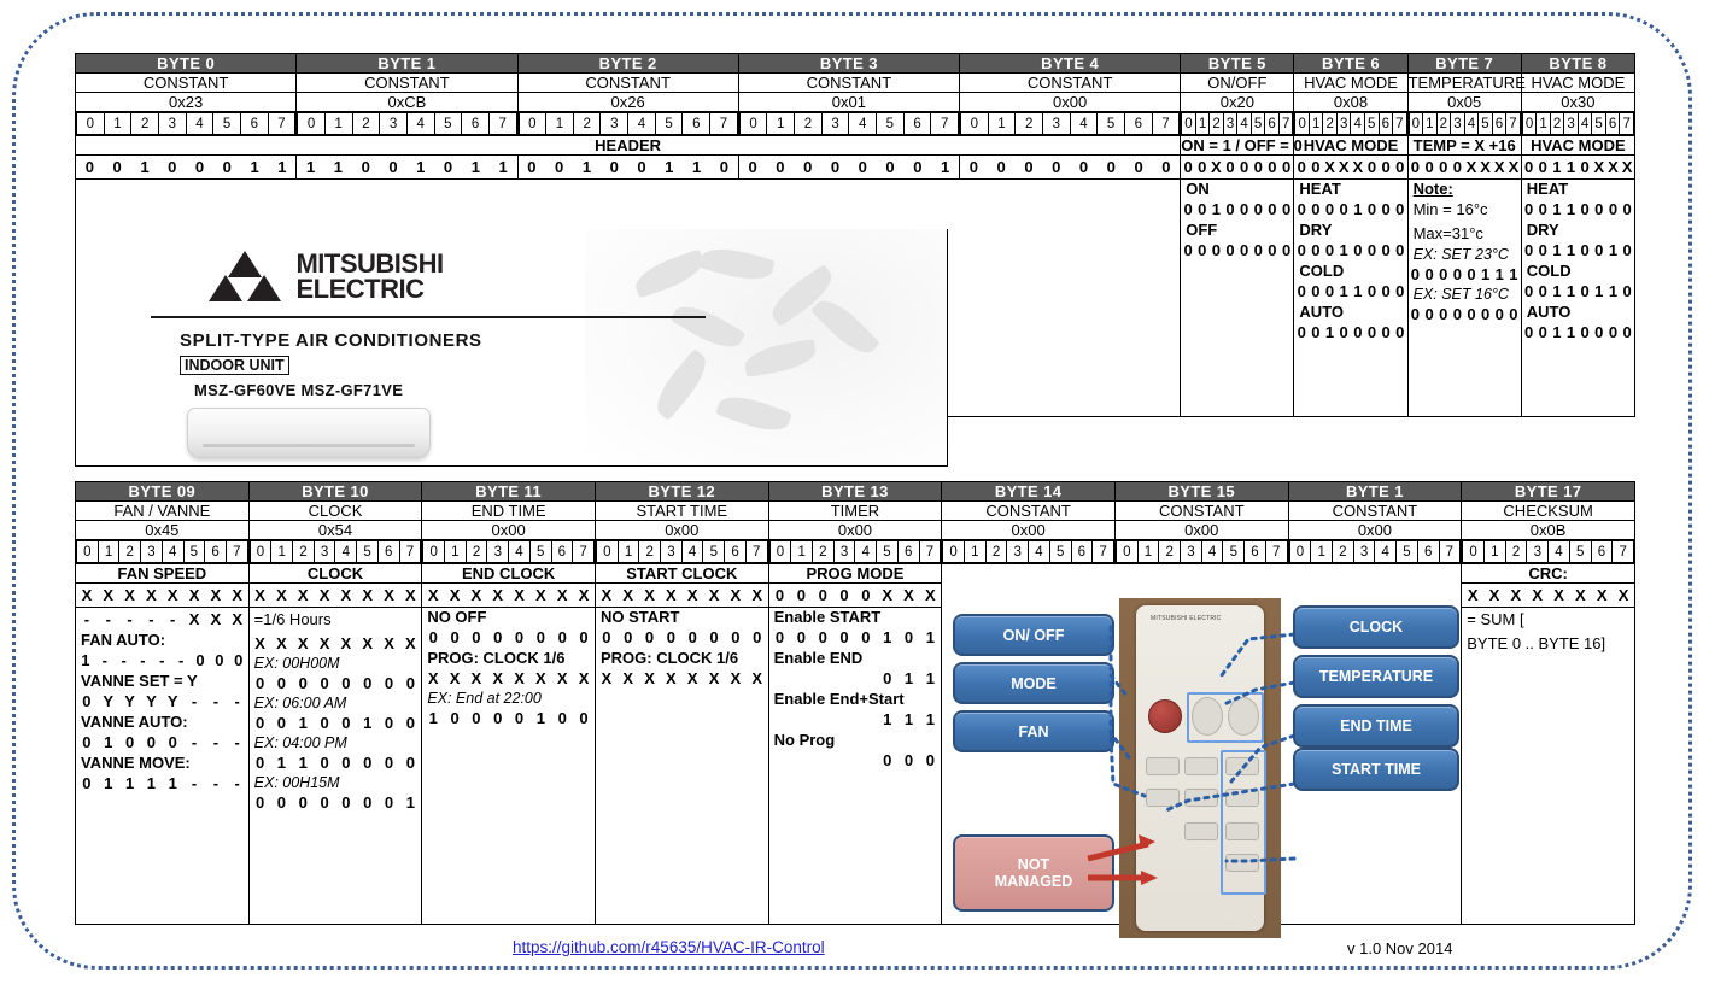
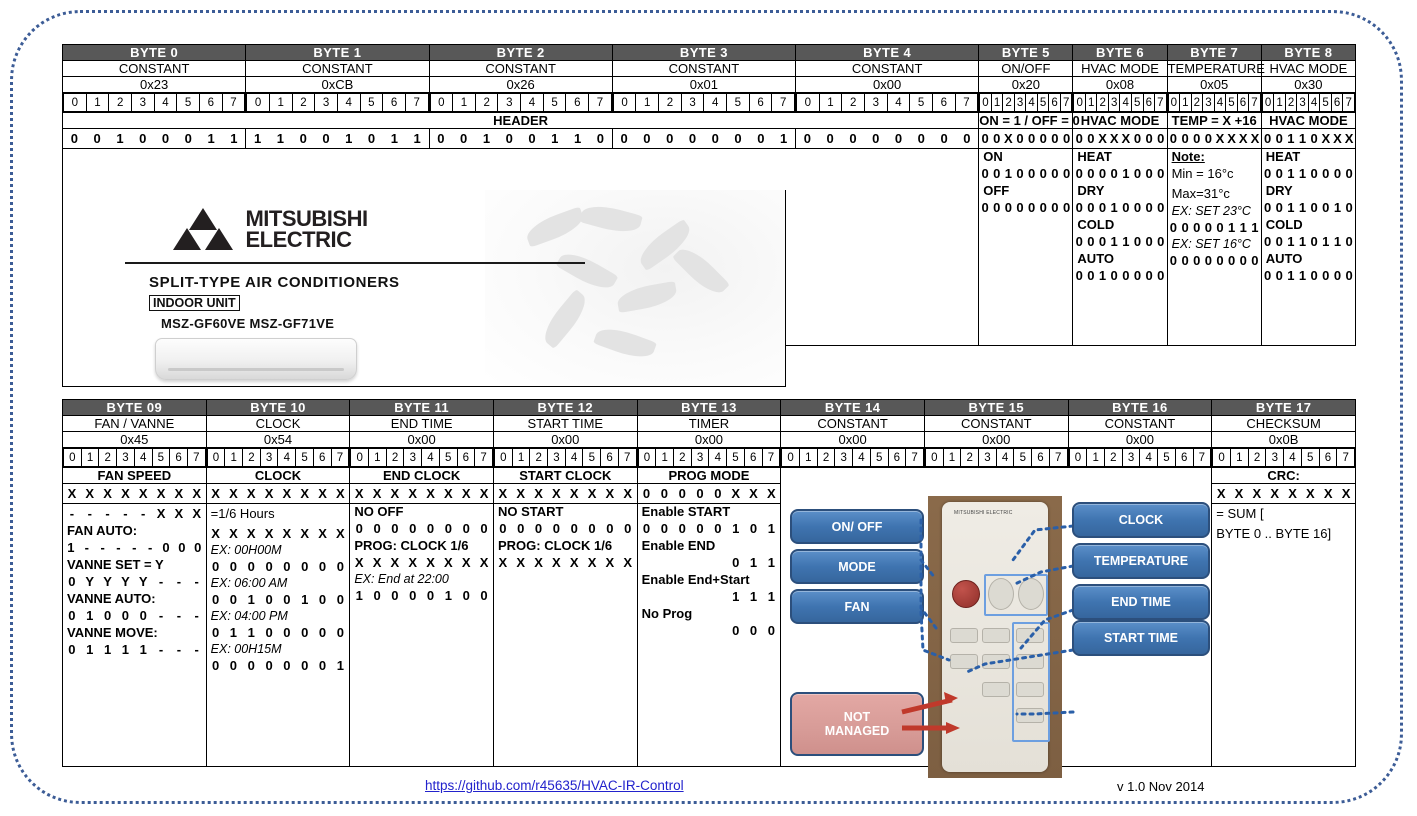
  BYTE 0	BYTE 1	BYTE 2	BYTE 3	BYTE 4	BYTE 5	BYTE 6	BYTE 7	BYTE 8
  CONSTANT	CONSTANT	CONSTANT	CONSTANT	CONSTANT	ON/OFF	HVAC MODE	TEMPERATURE	HVAC MODE
  0x23	0xCB	0x26	0x01	0x00	0x20	0x08	0x05	0x30
  0	1	2	3	4	5	6	7
  0	1	2	3	4	5	6	7
  0	1	2	3	4	5	6	7
  0	1	2	3	4	5	6	7
  0	1	2	3	4	5	6	7
  0	1	2	3	4	5	6	7
  0	1	2	3	4	5	6	7
  0	1	2	3	4	5	6	7
  0	1	2	3	4	5	6	7
  HEADER	ON = 1 / OFF = 0	HVAC MODE	TEMP = X +16	HVAC MODE
  0	0	1	0	0	0	1	1
  1	1	0	0	1	0	1	1
  0	0	1	0	0	1	1	0
  0	0	0	0	0	0	0	1
  0	0	0	0	0	0	0	0
  0	0	X	0	0	0	0	0
  0	0	X	X	X	0	0	0
  0	0	0	0	X	X	X	X
  0	0	1	1	0	X	X	X
  	ON
  0	0	1	0	0	0	0	0
  	OFF
  0	0	0	0	0	0	0	0
  		HEAT
  0	0	0	0	1	0	0	0
  		DRY
  0	0	0	1	0	0	0	0
  		COLD
  0	0	0	1	1	0	0	0
  		AUTO
  0	0	1	0	0	0	0	0
  			Note:Min = 16°cMax=31°cEX: SET 23°C
  0	0	0	0	0	1	1	1
  			EX: SET 16°C
  0	0	0	0	0	0	0	0
  				HEAT
  0	0	1	1	0	0	0	0
  				DRY
  0	0	1	1	0	0	1	0
  				COLD
  0	0	1	1	0	1	1	0
  				AUTO
  0	0	1	1	0	0	0	0
  MITSUBISHI
  ELECTRIC
  SPLIT-TYPE AIR CONDITIONERS
  INDOOR UNIT
  MSZ-GF60VE MSZ-GF71VE
- BYTE 09	BYTE 10	BYTE 11	BYTE 12	BYTE 13	BYTE 14	BYTE 15	BYTE 1	BYTE 17
+ BYTE 09	BYTE 10	BYTE 11	BYTE 12	BYTE 13	BYTE 14	BYTE 15	BYTE 16	BYTE 17
  FAN / VANNE	CLOCK	END TIME	START TIME	TIMER	CONSTANT	CONSTANT	CONSTANT	CHECKSUM
  0x45	0x54	0x00	0x00	0x00	0x00	0x00	0x00	0x0B
  0	1	2	3	4	5	6	7
  0	1	2	3	4	5	6	7
  0	1	2	3	4	5	6	7
  0	1	2	3	4	5	6	7
  0	1	2	3	4	5	6	7
  0	1	2	3	4	5	6	7
  0	1	2	3	4	5	6	7
  0	1	2	3	4	5	6	7
  0	1	2	3	4	5	6	7
  FAN SPEED	CLOCK	END CLOCK	START CLOCK	PROG MODE		CRC:
  X	X	X	X	X	X	X	X
  X	X	X	X	X	X	X	X
  X	X	X	X	X	X	X	X
  X	X	X	X	X	X	X	X
  0	0	0	0	0	X	X	X
  X	X	X	X	X	X	X	X
  -	-	-	-	-	X	X	X
  FAN AUTO:
  1	-	-	-	-	-	0	0	0
  VANNE SET = Y
  0	Y	Y	Y	Y	-	-	-
  VANNE AUTO:
  0	1	0	0	0	-	-	-
  VANNE MOVE:
  0	1	1	1	1	-	-	-
  	=1/6 Hours
  X	X	X	X	X	X	X	X
  	EX: 00H00M
  0	0	0	0	0	0	0	0
  	EX: 06:00 AM
  0	0	1	0	0	1	0	0
  	EX: 04:00 PM
  0	1	1	0	0	0	0	0
  	EX: 00H15M
  0	0	0	0	0	0	0	1
  		NO OFF
  0	0	0	0	0	0	0	0
  		PROG: CLOCK 1/6
  X	X	X	X	X	X	X	X
  		EX: End at 22:00
  1	0	0	0	0	1	0	0
  			NO START
  0	0	0	0	0	0	0	0
  			PROG: CLOCK 1/6
  X	X	X	X	X	X	X	X
  				Enable START
  0	0	0	0	0	1	0	1
  				Enable END
  					0	1	1
  				Enable End+Start
  					1	1	1
  				No Prog
  					0	0	0
  					= SUM [BYTE 0 .. BYTE 16]
  ON/ OFF
  MODE
  FAN
  NOT
  MANAGED
  CLOCK
  TEMPERATURE
  END TIME
  START TIME
  https://github.com/r45635/HVAC-IR-Control
  v 1.0 Nov 2014
